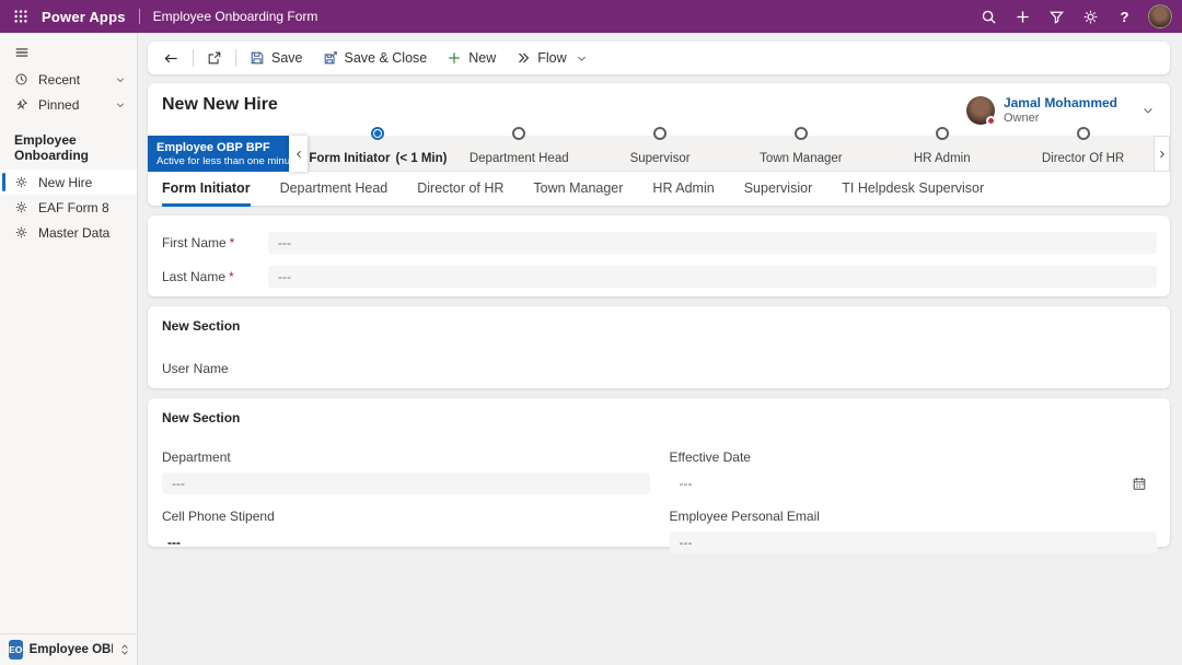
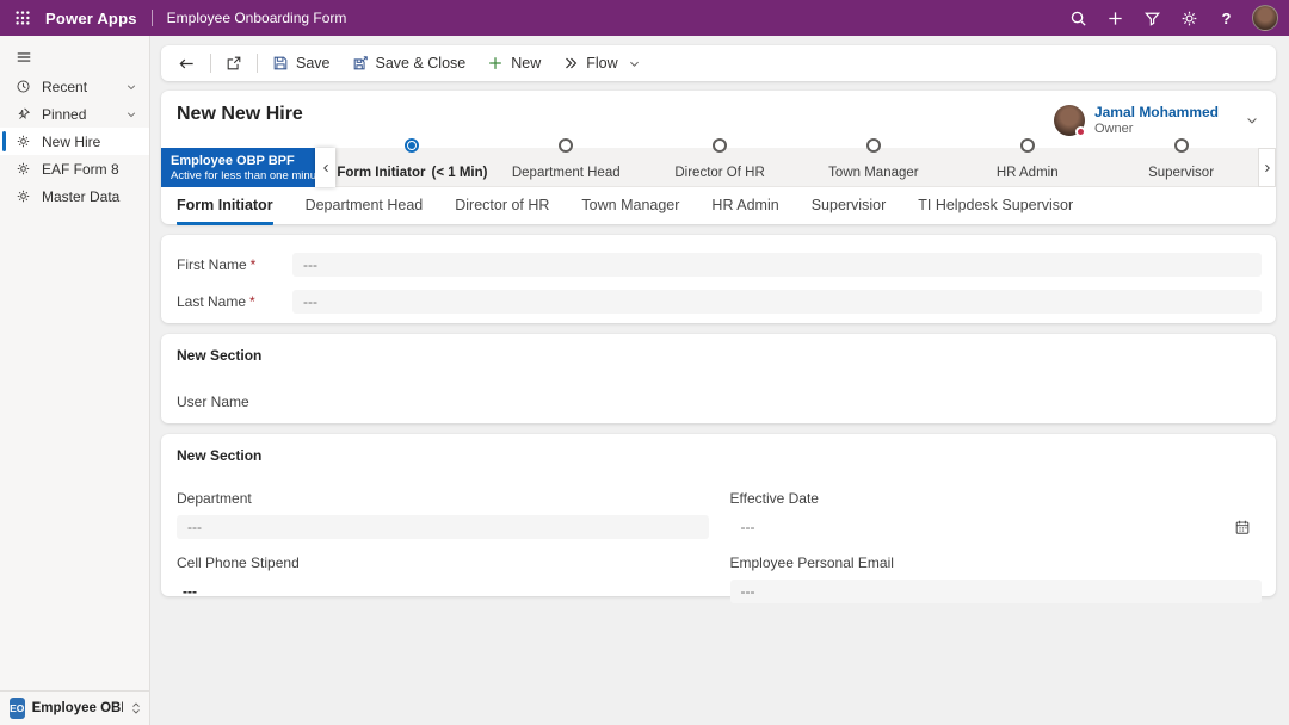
  Power Apps
  Employee Onboarding Form
  ?
  Recent
  Pinned
- Employee Onboarding
  New Hire
  EAF Form 8
  Master Data
  EO
  Save
  Save & Close
  New
  Flow
  New New Hire
  Jamal Mohammed
  Owner
  Employee OBP BPF
  Active for less than one minu
  Form Initiator
  (< 1 Min)
  Department Head
- Supervisor
+ Director Of HR
  Town Manager
  HR Admin
- Director Of HR
+ Supervisor
  Form Initiator
  Department Head
  Director of HR
  Town Manager
  HR Admin
  Supervisior
  TI Helpdesk Supervisor
  First Name *
  ---
  Last Name *
  ---
  New Section
  User Name
  New Section
  Department
  ---
  Effective Date
  ---
  Cell Phone Stipend
  ---
  Employee Personal Email
  ---
